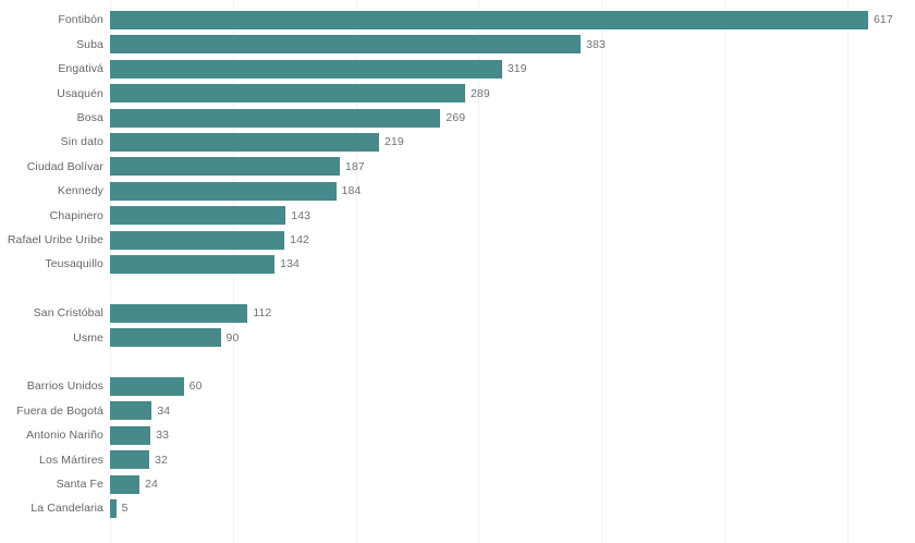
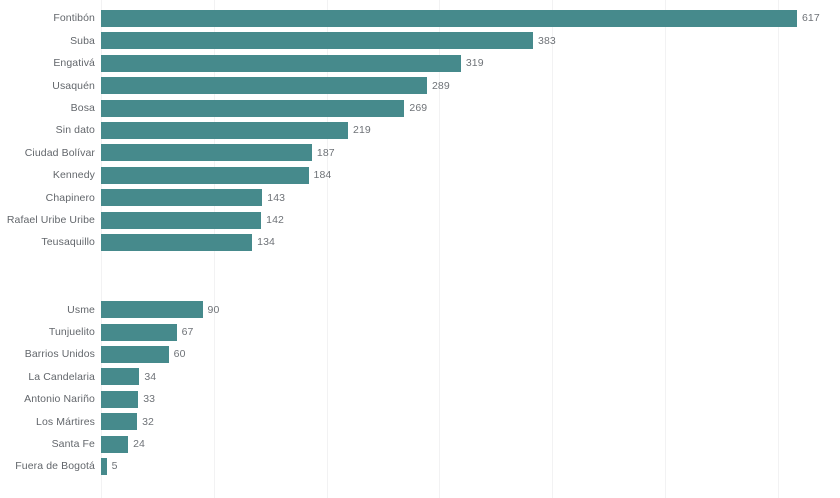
  Fontibón
  617
  Suba
  383
  Engativá
  319
  Usaquén
  289
  Bosa
  269
  Sin dato
  219
  Ciudad Bolívar
  187
  Kennedy
  184
  Chapinero
  143
  Rafael Uribe Uribe
  142
  Teusaquillo
  134
- San Cristóbal
- 112
  Usme
  90
+ Tunjuelito
+ 67
  Barrios Unidos
  60
- Fuera de Bogotá
+ La Candelaria
  34
  Antonio Nariño
  33
  Los Mártires
  32
  Santa Fe
  24
- La Candelaria
+ Fuera de Bogotá
  5
